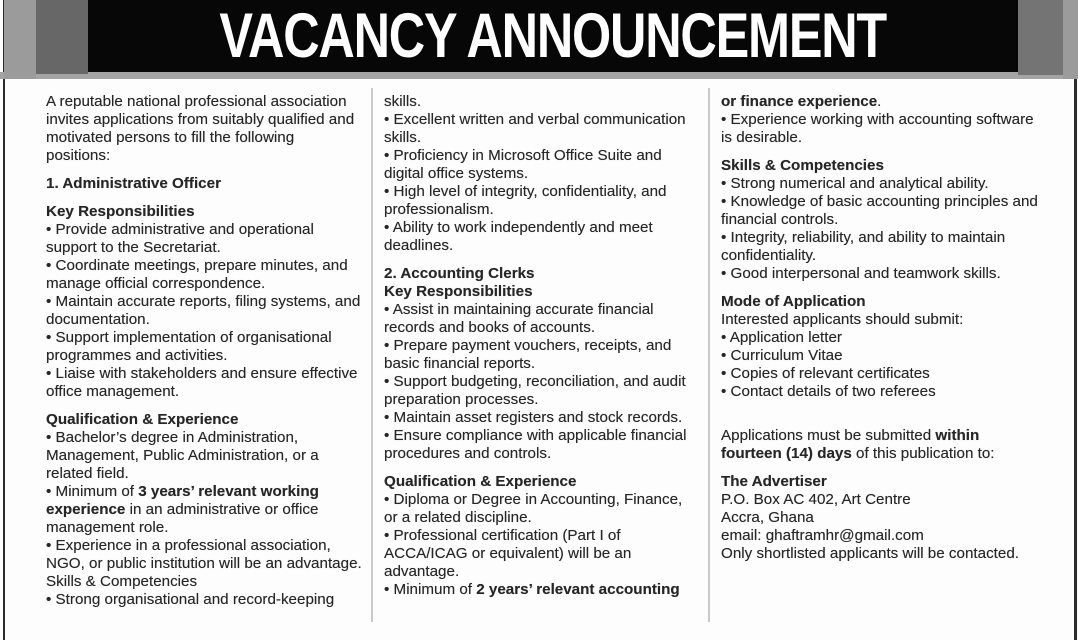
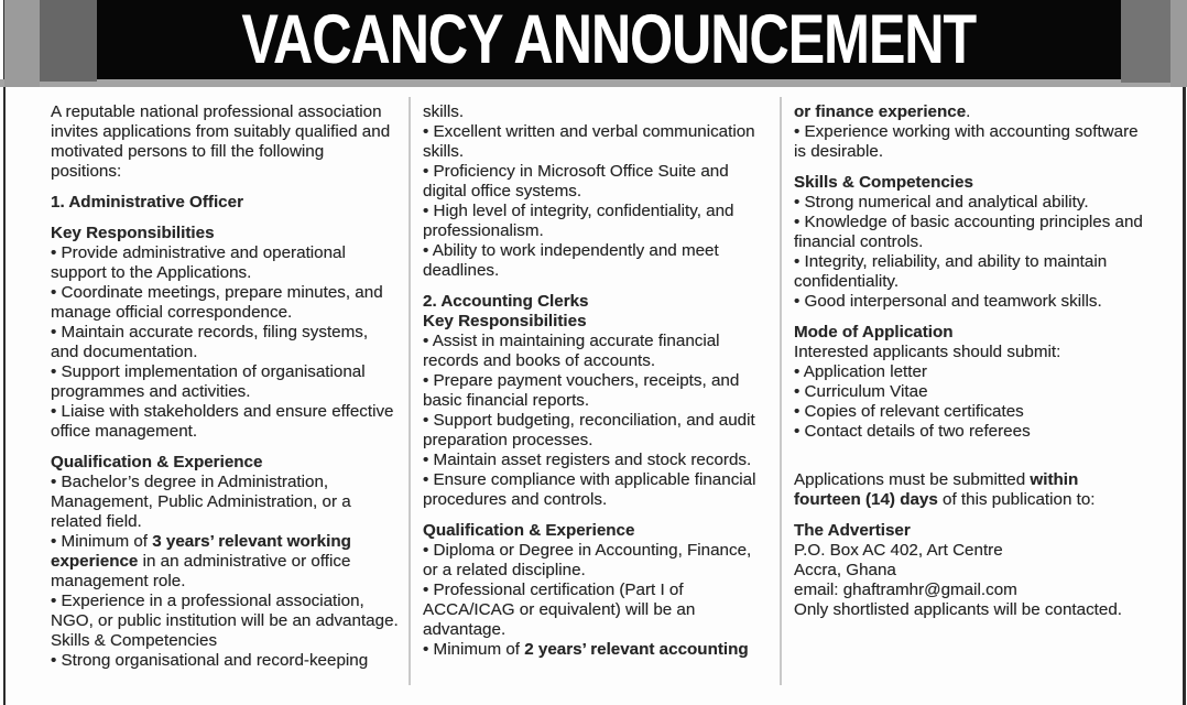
  VACANCY ANNOUNCEMENT
  A reputable national professional association invites applications from suitably qualified and motivated persons to fill the following positions:
  1. Administrative Officer
  Key Responsibilities
- • Provide administrative and operational support to the Secretariat.
+ • Provide administrative and operational support to the Applications.
  • Coordinate meetings, prepare minutes, and manage official correspondence.
- • Maintain accurate reports, filing systems, and documentation.
+ • Maintain accurate records, filing systems, and documentation.
  • Support implementation of organisational programmes and activities.
  • Liaise with stakeholders and ensure effective office management.
  Qualification & Experience
  • Bachelor’s degree in Administration, Management, Public Administration, or a related field.
  • Minimum of 3 years’ relevant working experience in an administrative or office management role.
  • Experience in a professional association, NGO, or public institution will be an advantage.
  Skills & Competencies
  • Strong organisational and record-keeping
  skills.
  • Excellent written and verbal communication skills.
  • Proficiency in Microsoft Office Suite and digital office systems.
  • High level of integrity, confidentiality, and professionalism.
  • Ability to work independently and meet deadlines.
  2. Accounting Clerks
  Key Responsibilities
  • Assist in maintaining accurate financial records and books of accounts.
  • Prepare payment vouchers, receipts, and basic financial reports.
  • Support budgeting, reconciliation, and audit preparation processes.
  • Maintain asset registers and stock records.
  • Ensure compliance with applicable financial procedures and controls.
  Qualification & Experience
  • Diploma or Degree in Accounting, Finance, or a related discipline.
  • Professional certification (Part I of ACCA/ICAG or equivalent) will be an advantage.
  • Minimum of 2 years’ relevant accounting
  or finance experience.
  • Experience working with accounting software is desirable.
  Skills & Competencies
  • Strong numerical and analytical ability.
  • Knowledge of basic accounting principles and financial controls.
  • Integrity, reliability, and ability to maintain confidentiality.
  • Good interpersonal and teamwork skills.
  Mode of Application
  Interested applicants should submit:
  • Application letter
  • Curriculum Vitae
  • Copies of relevant certificates
  • Contact details of two referees
  Applications must be submitted within fourteen (14) days of this publication to:
  The Advertiser
  P.O. Box AC 402, Art Centre
  Accra, Ghana
  email: ghaftramhr@gmail.com
  Only shortlisted applicants will be contacted.
